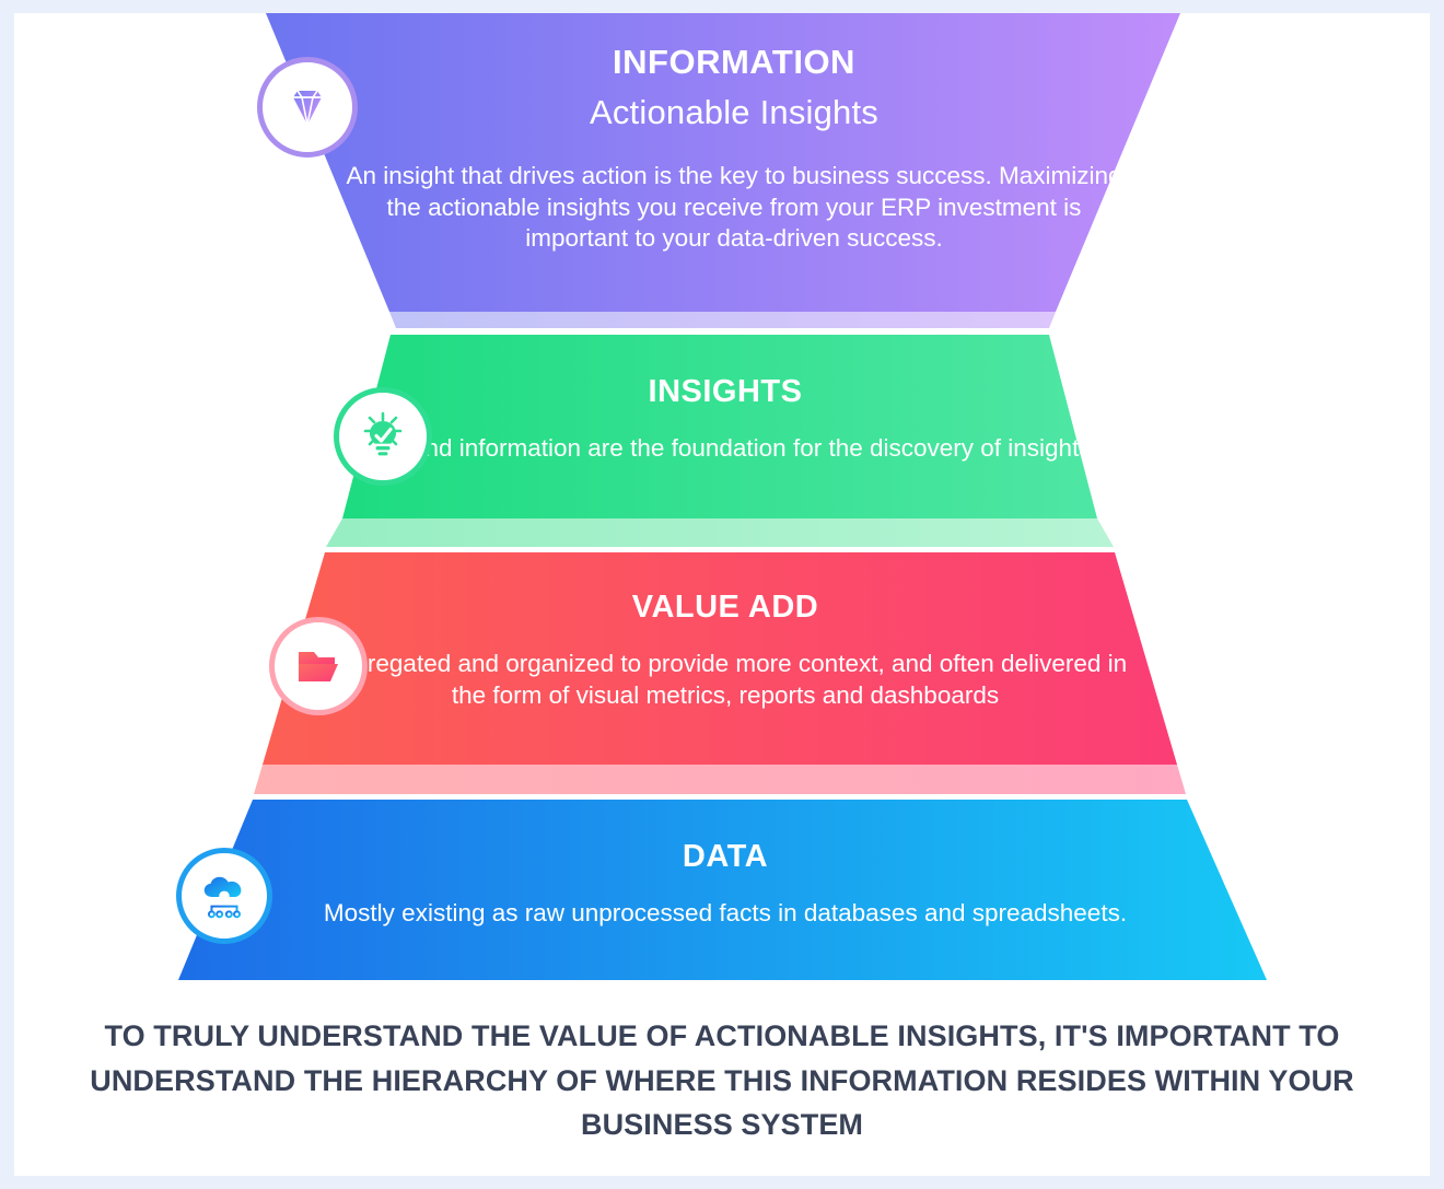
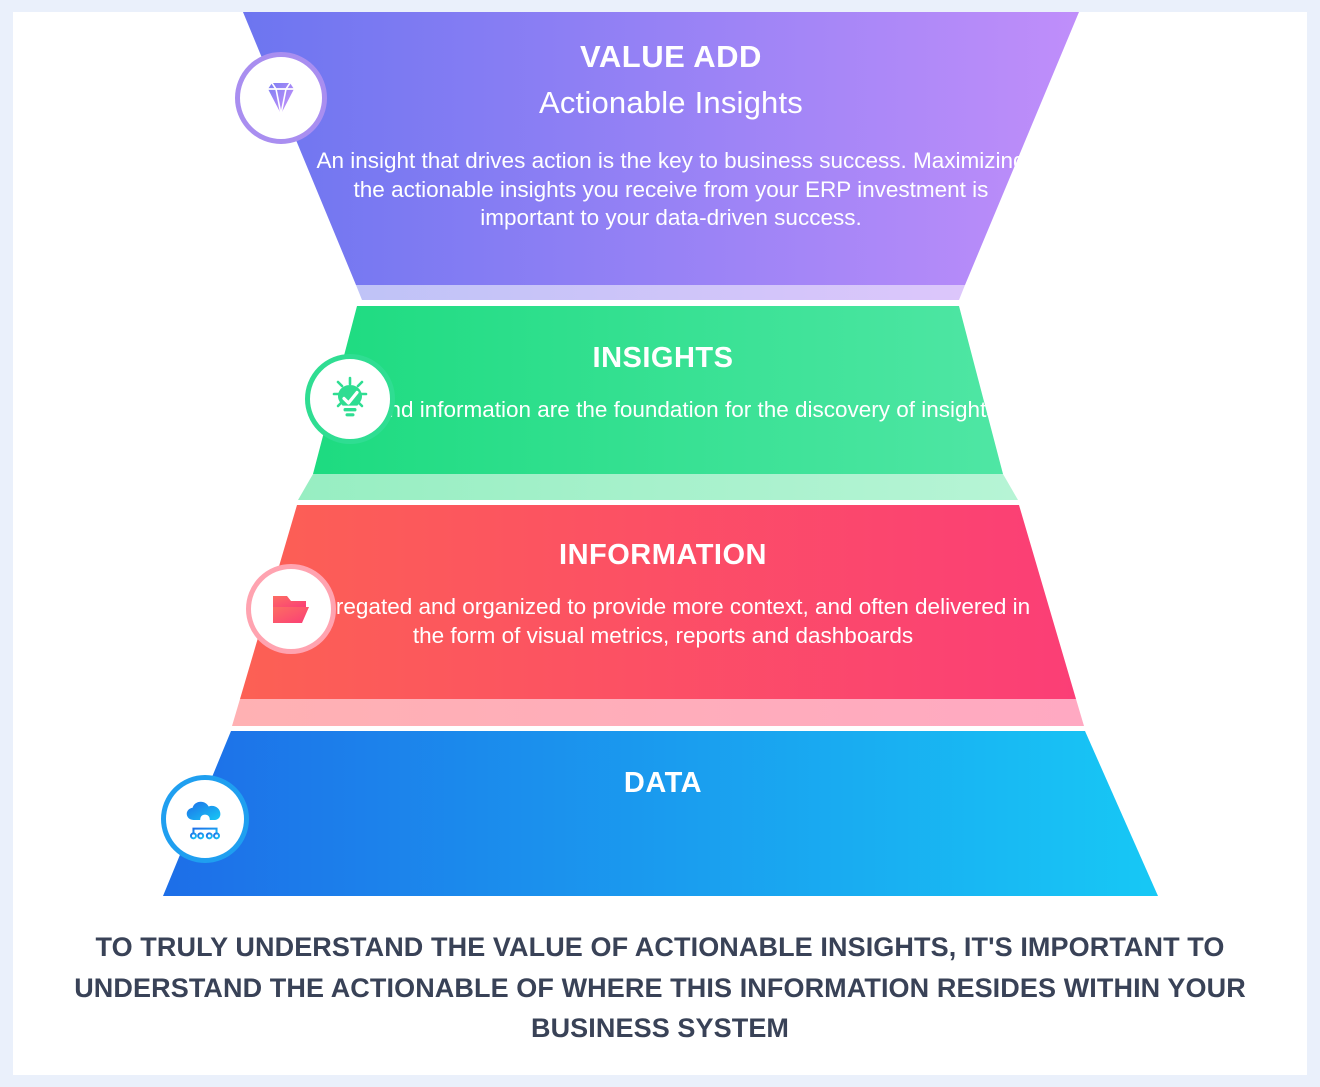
- INFORMATION
+ VALUE ADD
  Actionable Insights
  An insight that drives action is the key to business success. Maximizing the actionable insights you receive from your ERP investment is important to your data-driven success.
  INSIGHTS
  nd information are the foundation for the discovery of insights.
- VALUE ADD
+ INFORMATION
  regated and organized to provide more context, and often delivered in the form of visual metrics, reports and dashboards
  DATA
- Mostly existing as raw unprocessed facts in databases and spreadsheets.
- TO TRULY UNDERSTAND THE VALUE OF ACTIONABLE INSIGHTS, IT'S IMPORTANT TO UNDERSTAND THE HIERARCHY OF WHERE THIS INFORMATION RESIDES WITHIN YOUR BUSINESS SYSTEM
+ TO TRULY UNDERSTAND THE VALUE OF ACTIONABLE INSIGHTS, IT'S IMPORTANT TO UNDERSTAND THE ACTIONABLE OF WHERE THIS INFORMATION RESIDES WITHIN YOUR BUSINESS SYSTEM
